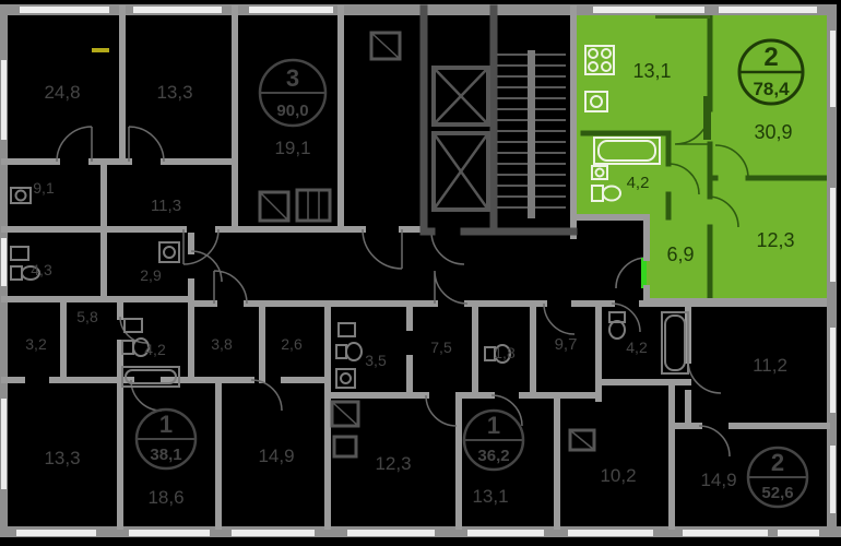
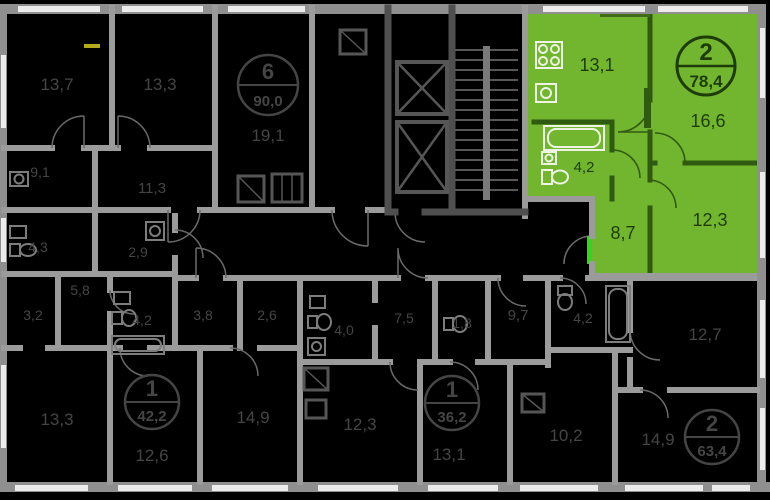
  13,1
- 30,9
+ 16,6
  4,2
- 6,9
+ 8,7
  12,3
  2
  78,4
- 24,8
+ 13,7
  13,3
  9,1
  11,3
  4,3
  2,9
  5,8
  3,2
  4,2
  3,8
  2,6
- 3,5
+ 4,0
  7,5
  1,8
  9,7
  4,2
- 11,2
+ 12,7
  13,3
  14,9
  12,3
  10,2
- 3
+ 6
  90,0
  19,1
  1
- 38,1
+ 42,2
- 18,6
+ 12,6
  1
  36,2
  13,1
  2
- 52,6
+ 63,4
  14,9
